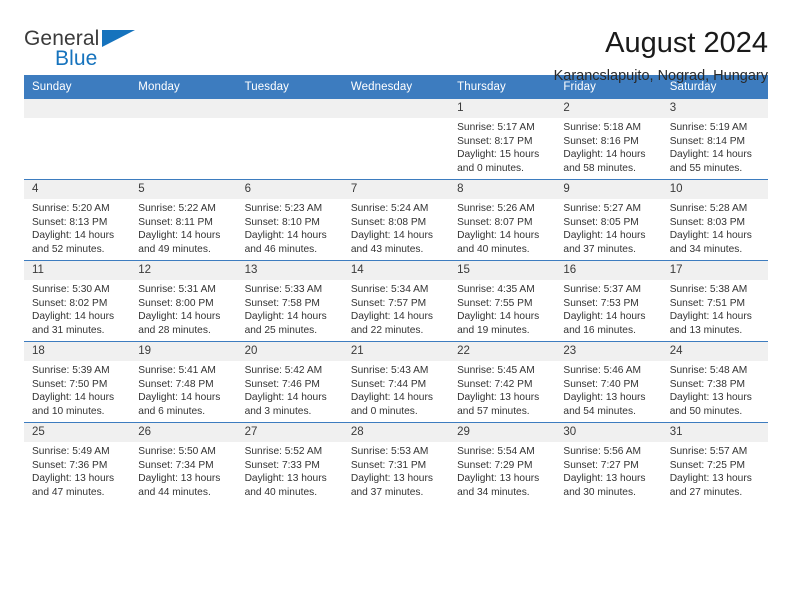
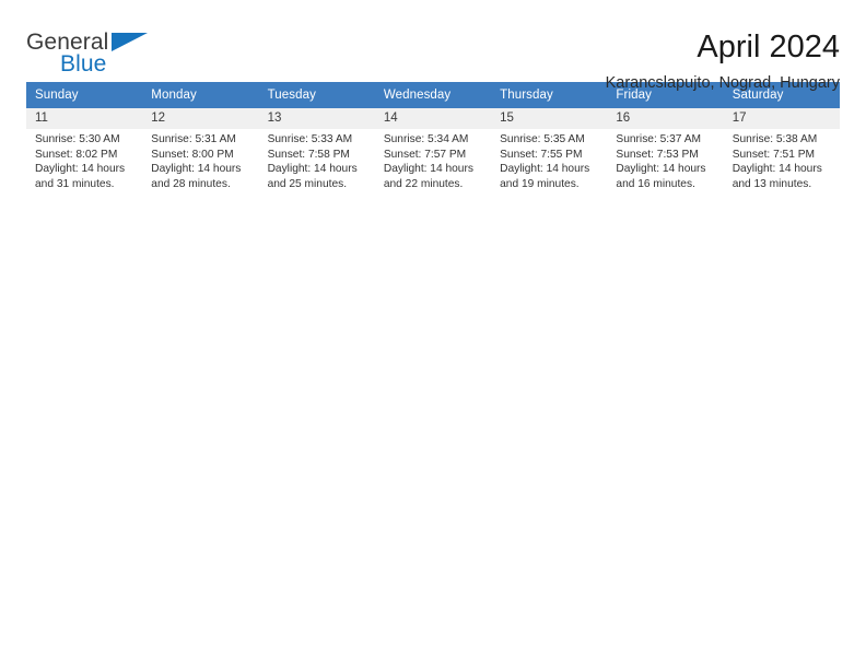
  General
  Blue
- August 2024
+ April 2024
  Karancslapujto, Nograd, Hungary
  Sunday	Monday	Tuesday	Wednesday	Thursday	Friday	Saturday
- 				1Sunrise: 5:17 AMSunset: 8:17 PMDaylight: 15 hours and 0 minutes.	2Sunrise: 5:18 AMSunset: 8:16 PMDaylight: 14 hours and 58 minutes.	3Sunrise: 5:19 AMSunset: 8:14 PMDaylight: 14 hours and 55 minutes.
- 4Sunrise: 5:20 AMSunset: 8:13 PMDaylight: 14 hours and 52 minutes.	5Sunrise: 5:22 AMSunset: 8:11 PMDaylight: 14 hours and 49 minutes.	6Sunrise: 5:23 AMSunset: 8:10 PMDaylight: 14 hours and 46 minutes.	7Sunrise: 5:24 AMSunset: 8:08 PMDaylight: 14 hours and 43 minutes.	8Sunrise: 5:26 AMSunset: 8:07 PMDaylight: 14 hours and 40 minutes.	9Sunrise: 5:27 AMSunset: 8:05 PMDaylight: 14 hours and 37 minutes.	10Sunrise: 5:28 AMSunset: 8:03 PMDaylight: 14 hours and 34 minutes.
- 11Sunrise: 5:30 AMSunset: 8:02 PMDaylight: 14 hours and 31 minutes.	12Sunrise: 5:31 AMSunset: 8:00 PMDaylight: 14 hours and 28 minutes.	13Sunrise: 5:33 AMSunset: 7:58 PMDaylight: 14 hours and 25 minutes.	14Sunrise: 5:34 AMSunset: 7:57 PMDaylight: 14 hours and 22 minutes.	15Sunrise: 4:35 AMSunset: 7:55 PMDaylight: 14 hours and 19 minutes.	16Sunrise: 5:37 AMSunset: 7:53 PMDaylight: 14 hours and 16 minutes.	17Sunrise: 5:38 AMSunset: 7:51 PMDaylight: 14 hours and 13 minutes.
+ 11Sunrise: 5:30 AMSunset: 8:02 PMDaylight: 14 hours and 31 minutes.	12Sunrise: 5:31 AMSunset: 8:00 PMDaylight: 14 hours and 28 minutes.	13Sunrise: 5:33 AMSunset: 7:58 PMDaylight: 14 hours and 25 minutes.	14Sunrise: 5:34 AMSunset: 7:57 PMDaylight: 14 hours and 22 minutes.	15Sunrise: 5:35 AMSunset: 7:55 PMDaylight: 14 hours and 19 minutes.	16Sunrise: 5:37 AMSunset: 7:53 PMDaylight: 14 hours and 16 minutes.	17Sunrise: 5:38 AMSunset: 7:51 PMDaylight: 14 hours and 13 minutes.
- 18Sunrise: 5:39 AMSunset: 7:50 PMDaylight: 14 hours and 10 minutes.	19Sunrise: 5:41 AMSunset: 7:48 PMDaylight: 14 hours and 6 minutes.	20Sunrise: 5:42 AMSunset: 7:46 PMDaylight: 14 hours and 3 minutes.	21Sunrise: 5:43 AMSunset: 7:44 PMDaylight: 14 hours and 0 minutes.	22Sunrise: 5:45 AMSunset: 7:42 PMDaylight: 13 hours and 57 minutes.	23Sunrise: 5:46 AMSunset: 7:40 PMDaylight: 13 hours and 54 minutes.	24Sunrise: 5:48 AMSunset: 7:38 PMDaylight: 13 hours and 50 minutes.
- 25Sunrise: 5:49 AMSunset: 7:36 PMDaylight: 13 hours and 47 minutes.	26Sunrise: 5:50 AMSunset: 7:34 PMDaylight: 13 hours and 44 minutes.	27Sunrise: 5:52 AMSunset: 7:33 PMDaylight: 13 hours and 40 minutes.	28Sunrise: 5:53 AMSunset: 7:31 PMDaylight: 13 hours and 37 minutes.	29Sunrise: 5:54 AMSunset: 7:29 PMDaylight: 13 hours and 34 minutes.	30Sunrise: 5:56 AMSunset: 7:27 PMDaylight: 13 hours and 30 minutes.	31Sunrise: 5:57 AMSunset: 7:25 PMDaylight: 13 hours and 27 minutes.
